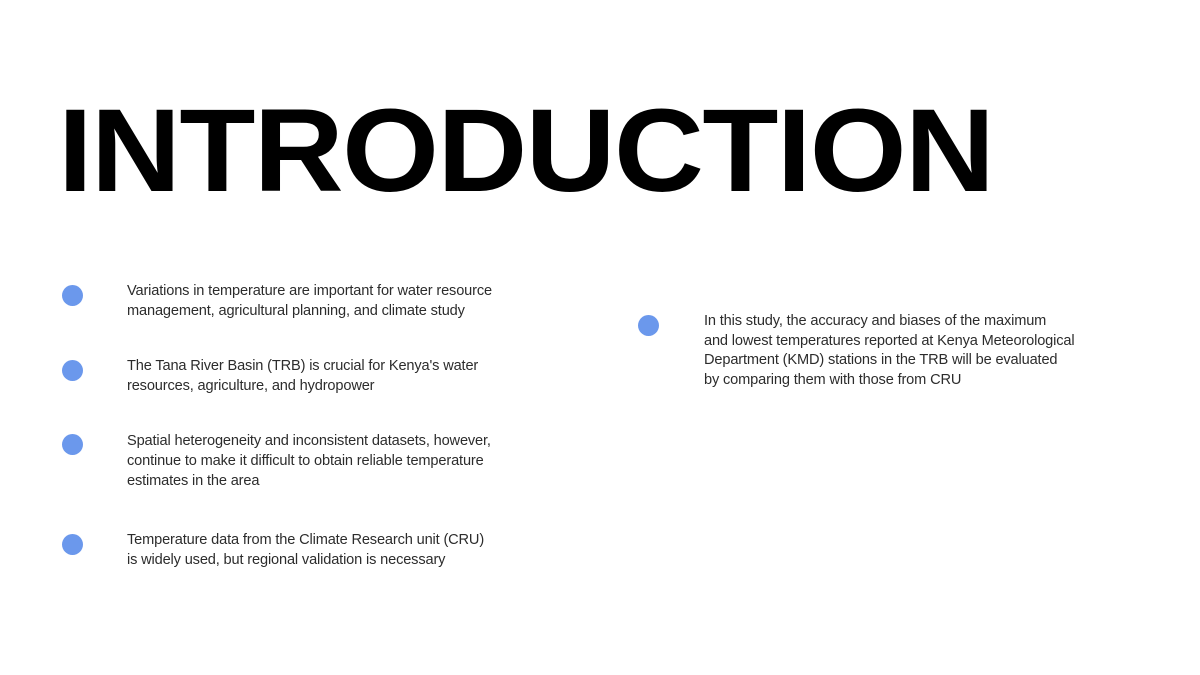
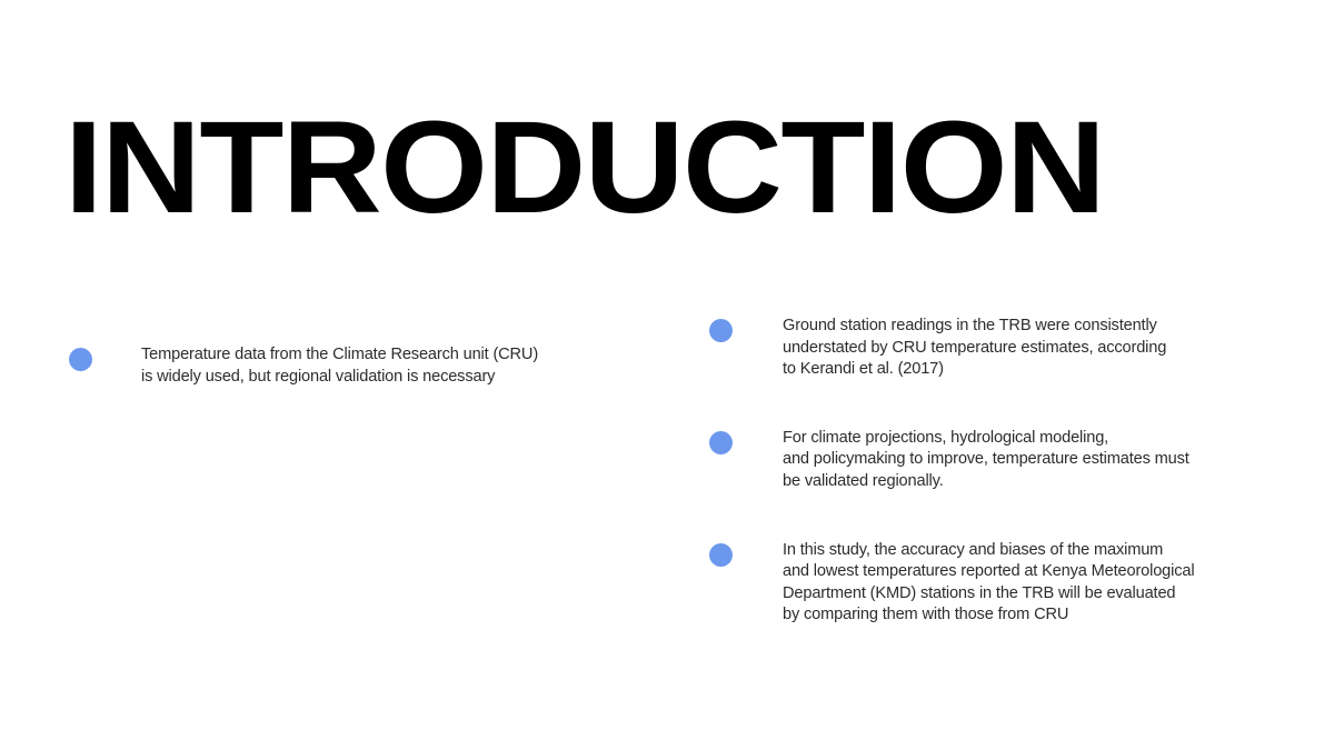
  INTRODUCTION
- Variations in temperature are important for water resource
- management, agricultural planning, and climate study
- The Tana River Basin (TRB) is crucial for Kenya's water
- resources, agriculture, and hydropower
- Spatial heterogeneity and inconsistent datasets, however,
- continue to make it difficult to obtain reliable temperature
- estimates in the area
  Temperature data from the Climate Research unit (CRU)
  is widely used, but regional validation is necessary
+ Ground station readings in the TRB were consistently
+ understated by CRU temperature estimates, according
+ to Kerandi et al. (2017)
+ For climate projections, hydrological modeling,
+ and policymaking to improve, temperature estimates must
+ be validated regionally.
  In this study, the accuracy and biases of the maximum
  and lowest temperatures reported at Kenya Meteorological
  Department (KMD) stations in the TRB will be evaluated
  by comparing them with those from CRU
